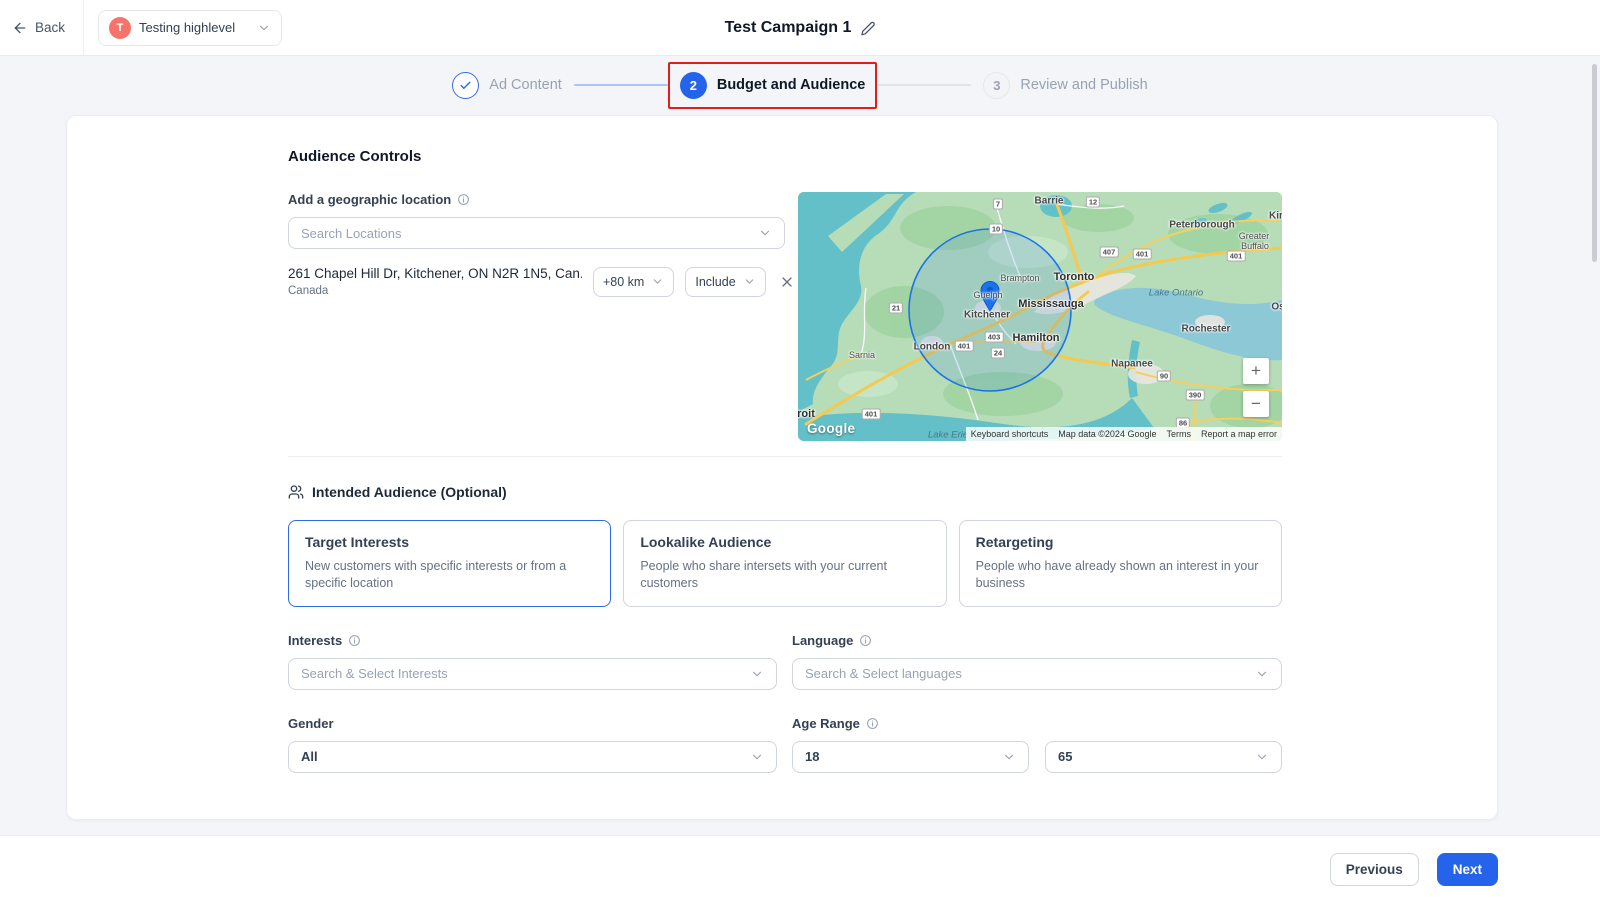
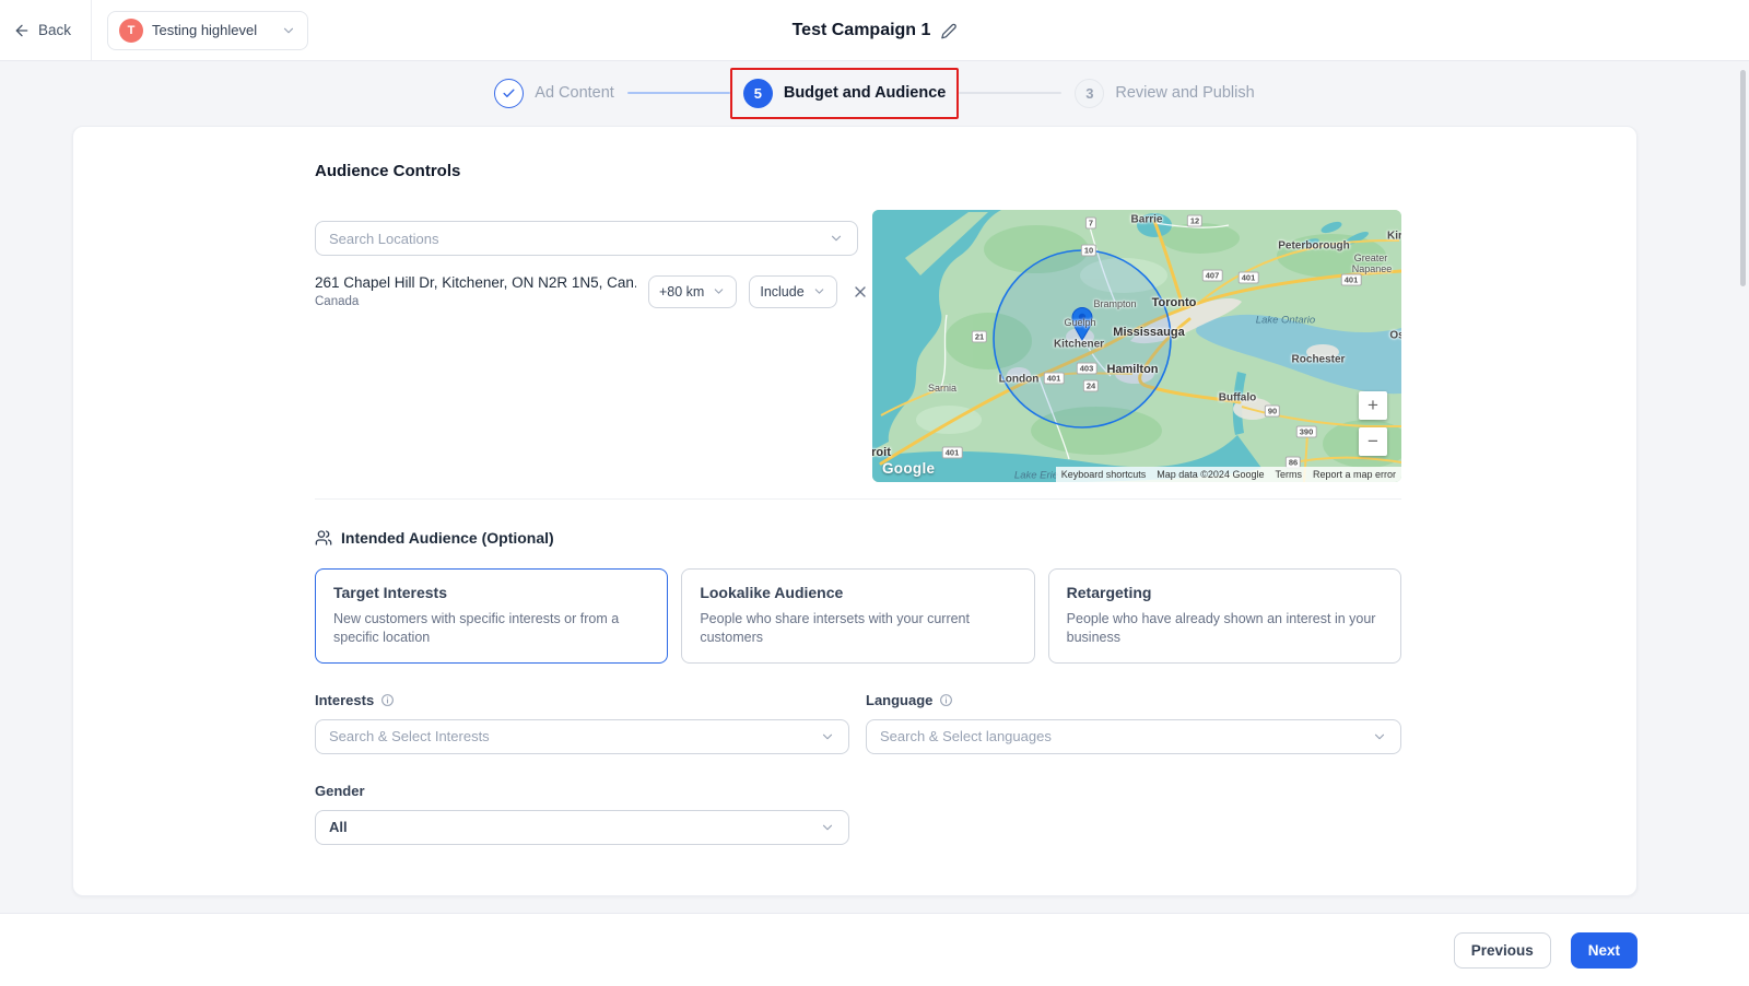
  Back
  T
  Testing highlevel
  Test Campaign 1
  Ad Content
- 2
+ 5
  Budget and Audience
  3
  Review and Publish
  Audience Controls
- Add a geographic location
  Search Locations
  261 Chapel Hill Dr, Kitchener, ON N2R 1N5, Can.
  Canada
  +80 km
  Include
  Barrie
  Peterborough
  Kir
  Greater
- Buffalo
+ Napanee
  Toronto
  Brampton
  Mississauga
  Lake Ontario
  Os
  Guelph
  Kitchener
  Hamilton
  London
  Sarnia
  Rochester
- Napanee
+ Buffalo
  roit
  Lake Erie
  12
  7
  10
  407
  401
  401
  21
  403
  401
  24
  90
  390
  401
  86
  +
  −
  Google
  Keyboard shortcuts
  Map data ©2024 Google
  Terms
  Report a map error
  Intended Audience (Optional)
  Target Interests
  New customers with specific interests or from a specific location
  Lookalike Audience
  People who share intersets with your current customers
  Retargeting
  People who have already shown an interest in your business
  Interests
  Search & Select Interests
  Language
  Search & Select languages
  Gender
  All
- Age Range
- 18
- 65
  Previous
  Next
